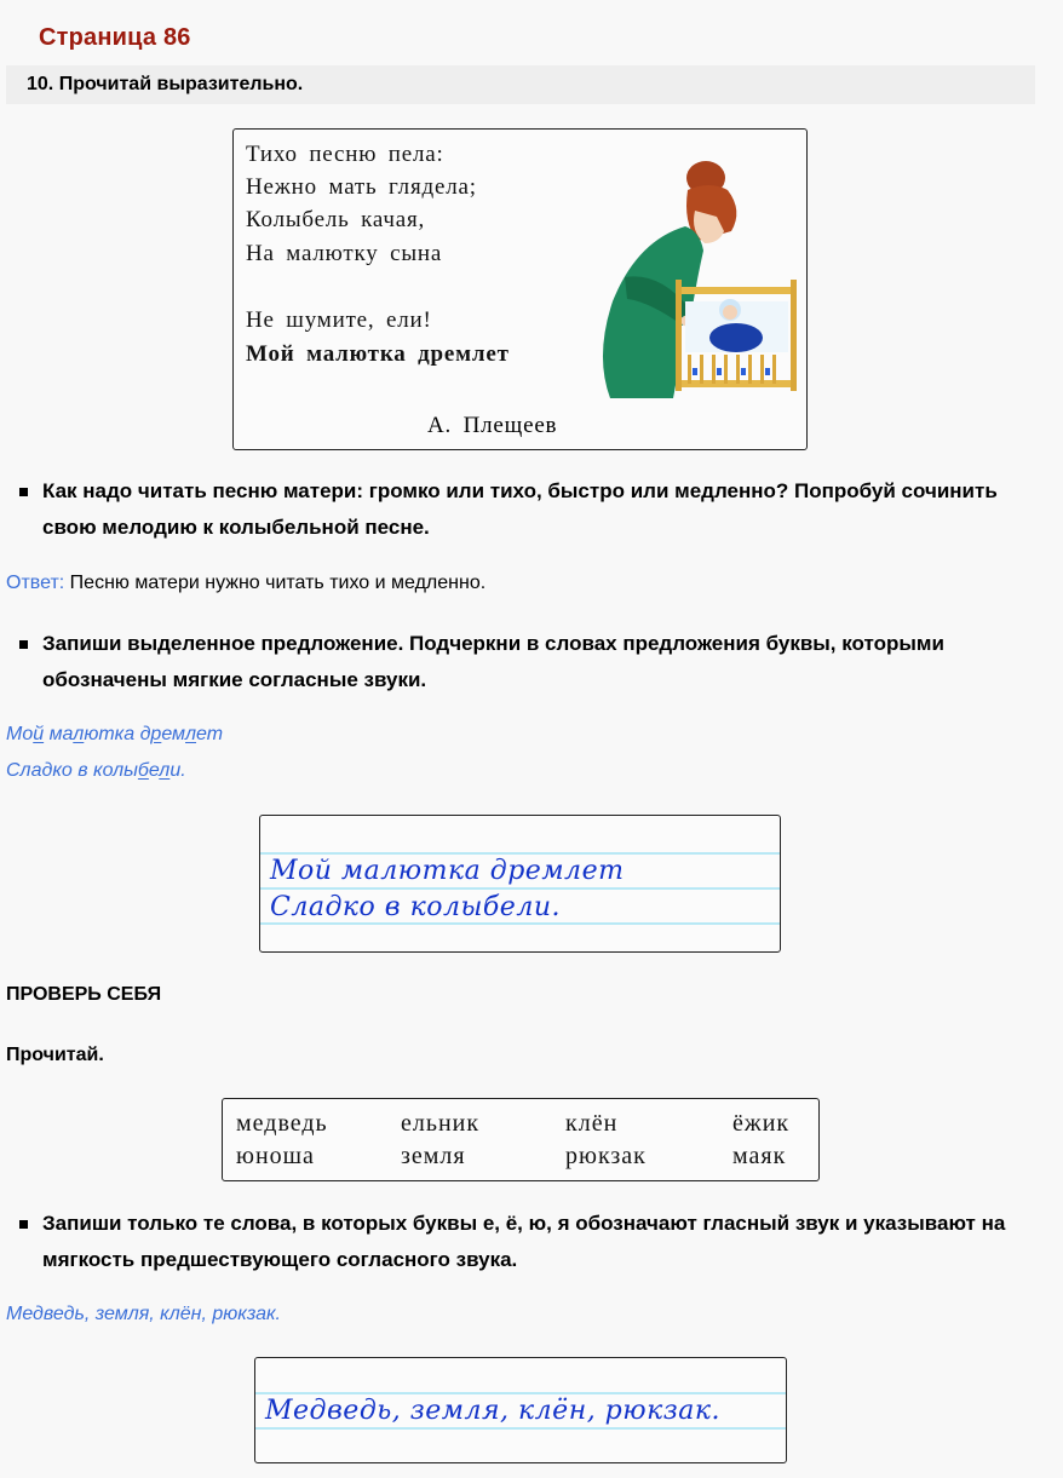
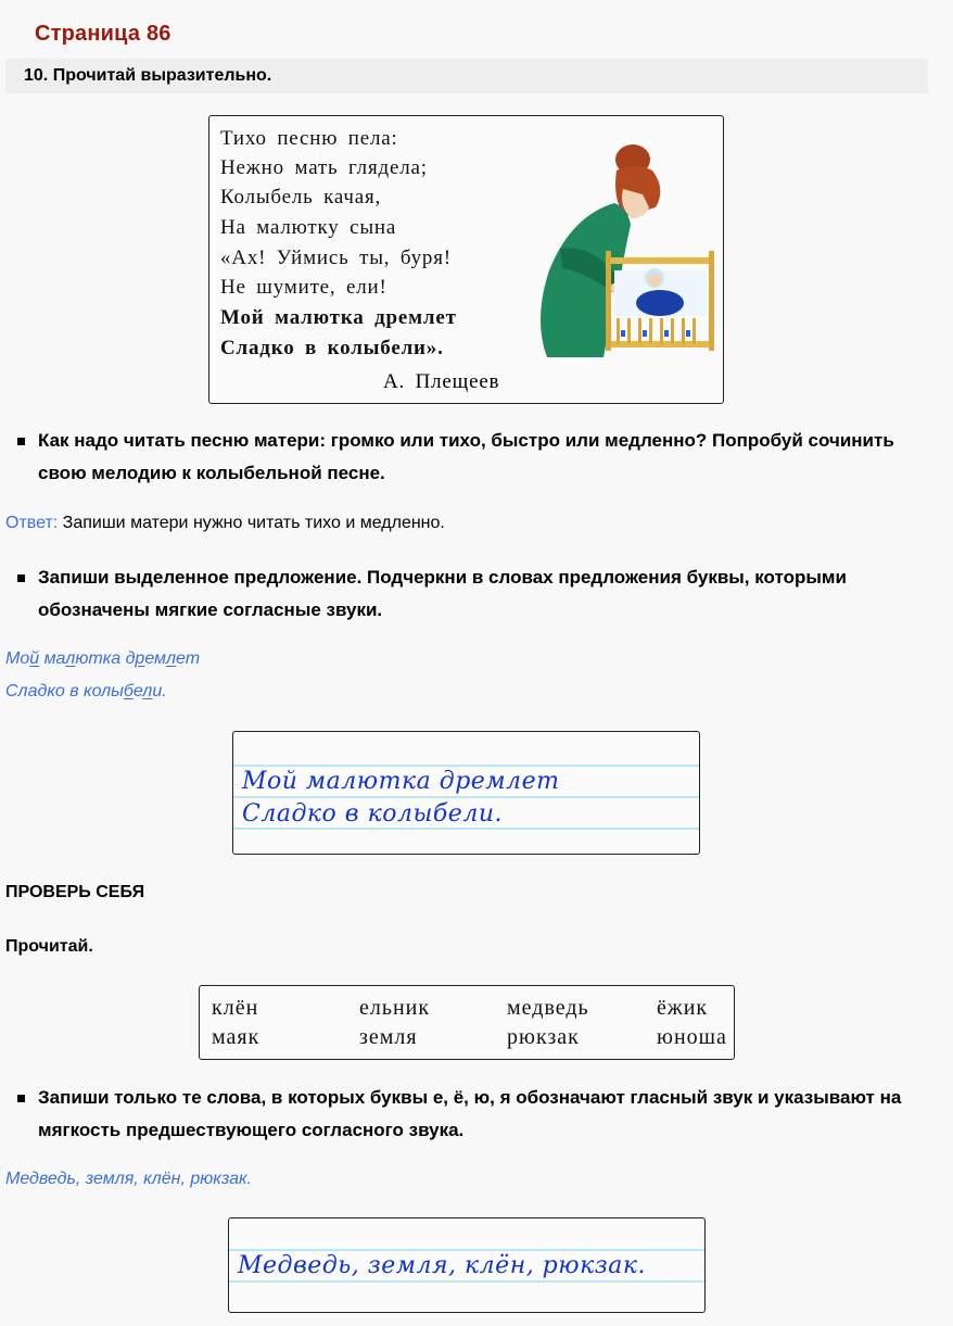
  Страница 86
  10. Прочитай выразительно.
  Тихо песню пела:
  Нежно мать глядела;
  Колыбель качая,
  На малютку сына
+ «Ах! Уймись ты, буря!
  Не шумите, ели!
  Мой малютка дремлет
+ Сладко в колыбели».
  А. Плещеев
  Как надо читать песню матери: громко или тихо, быстро или медленно? Попробуй сочинить свою мелодию к колыбельной песне.
- Ответ: Песню матери нужно читать тихо и медленно.
+ Ответ: Запиши матери нужно читать тихо и медленно.
  Запиши выделенное предложение. Подчеркни в словах предложения буквы, которыми обозначены мягкие согласные звуки.
  Мой малютка дремлет
  Сладко в колыбели.
  Мой малютка дремлет
  Сладко в колыбели.
  ПРОВЕРЬ СЕБЯ
  Прочитай.
- медведь
+ клён
  ельник
- клён
+ медведь
  ёжик
- юноша
+ маяк
  земля
  рюкзак
- маяк
+ юноша
  Запиши только те слова, в которых буквы е, ё, ю, я обозначают гласный звук и указывают на мягкость предшествующего согласного звука.
  Медведь, земля, клён, рюкзак.
  Медведь, земля, клён, рюкзак.
